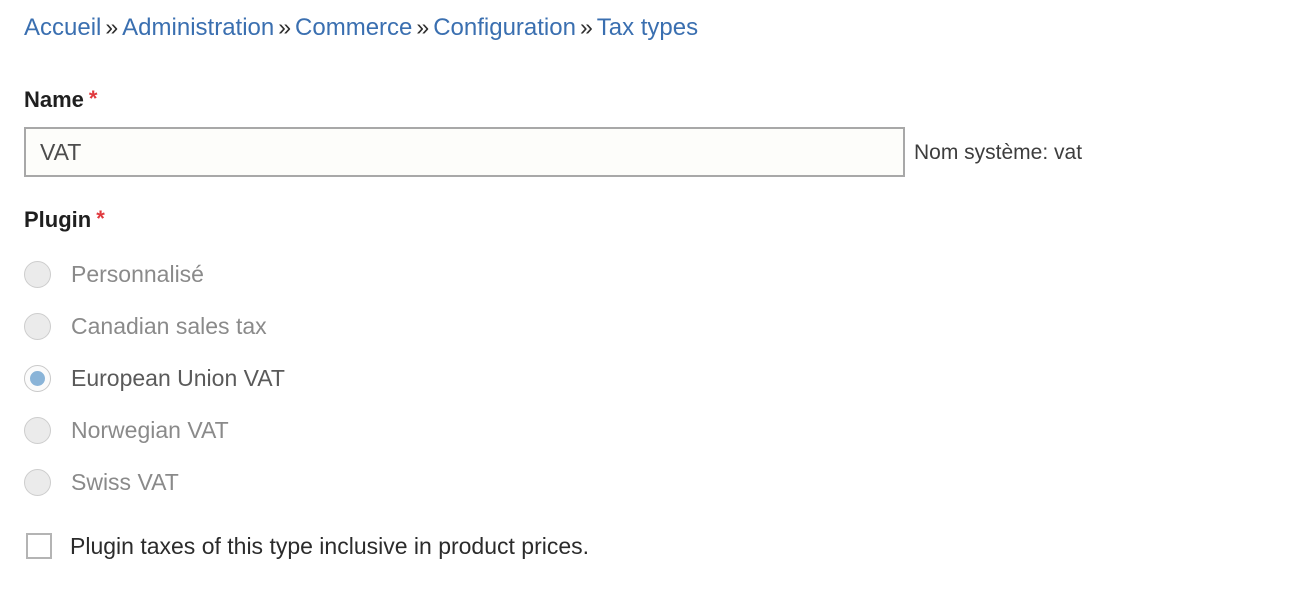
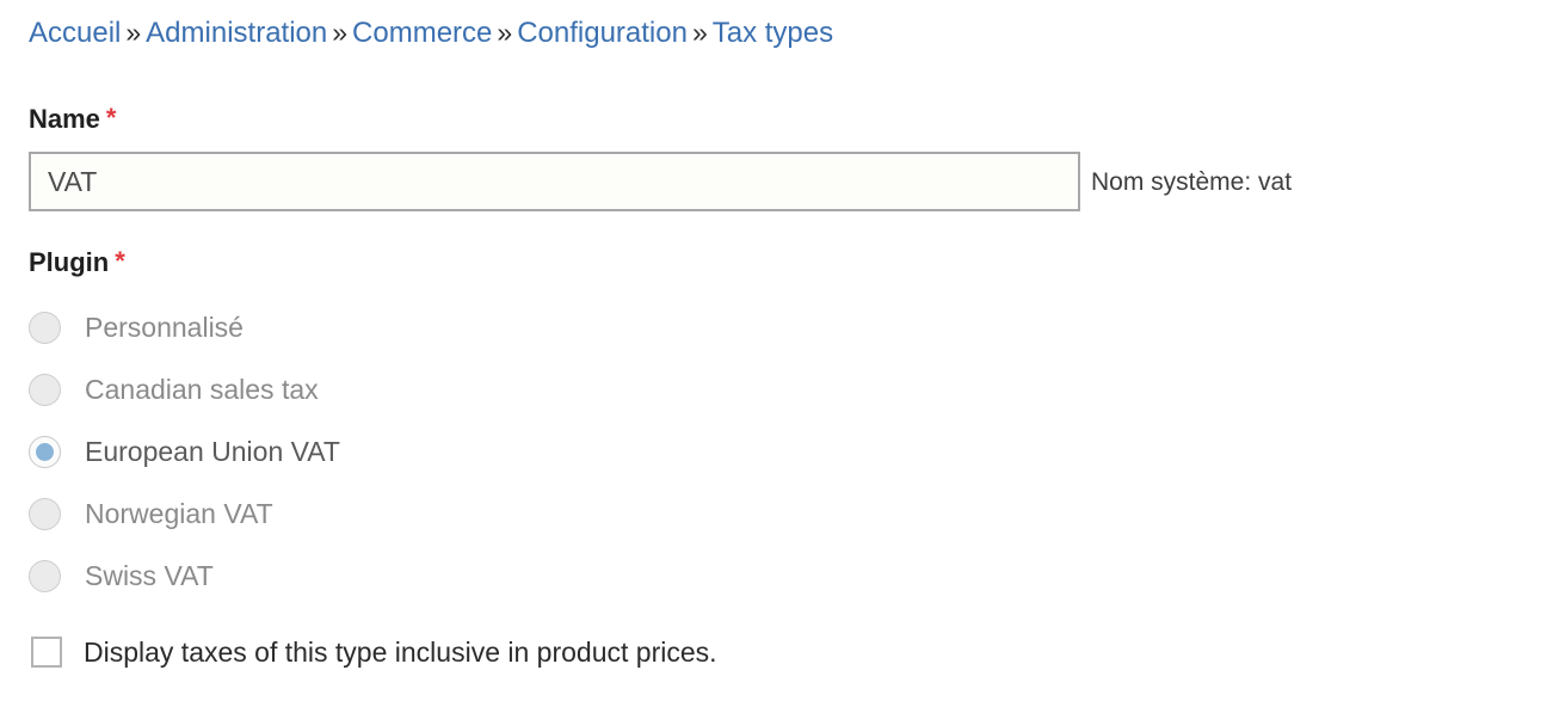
  Accueil » Administration » Commerce » Configuration » Tax types
  Name *
  VAT
  Nom système: vat
  Plugin *
  Personnalisé
  Canadian sales tax
  European Union VAT
  Norwegian VAT
  Swiss VAT
- Plugin taxes of this type inclusive in product prices.
+ Display taxes of this type inclusive in product prices.
